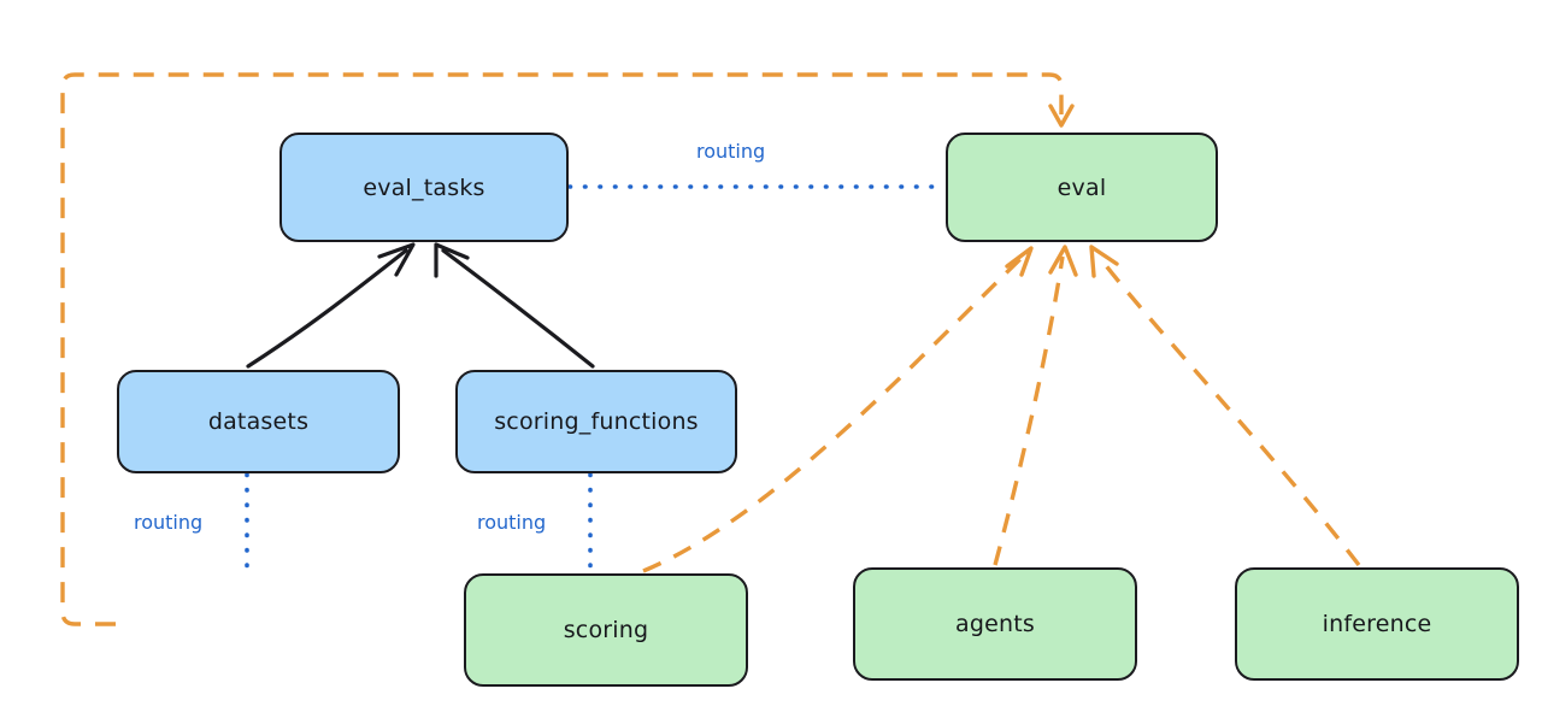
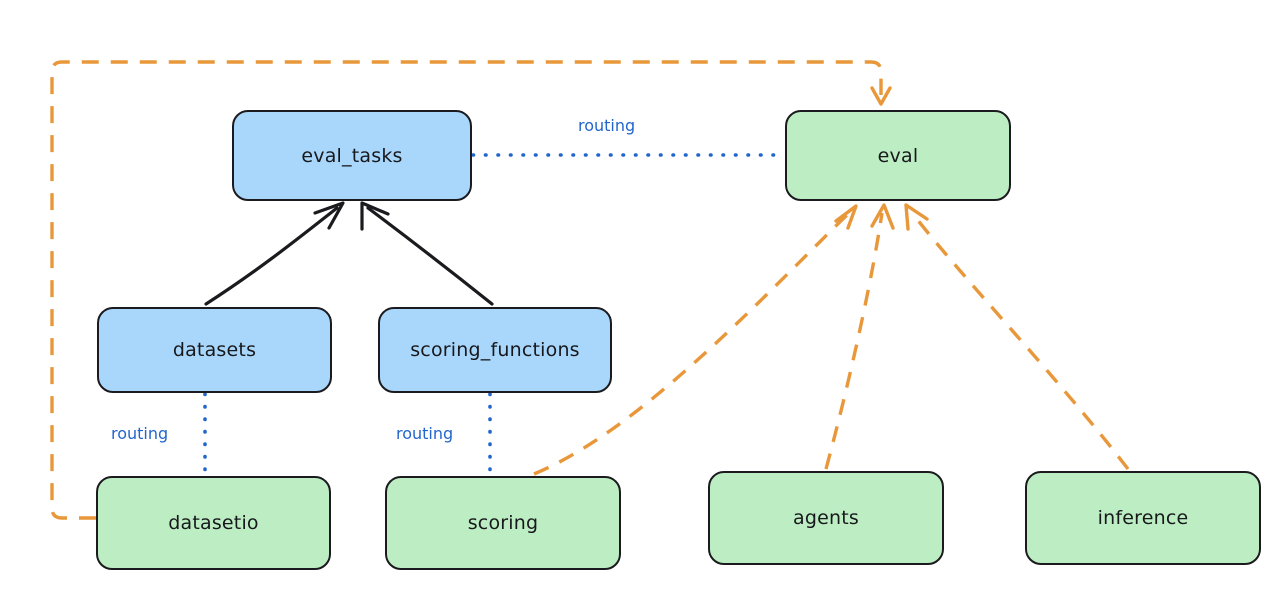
  eval_tasks
  eval
  datasets
  scoring_functions
+ datasetio
  scoring
  agents
  inference
  routing
  routing
  routing
